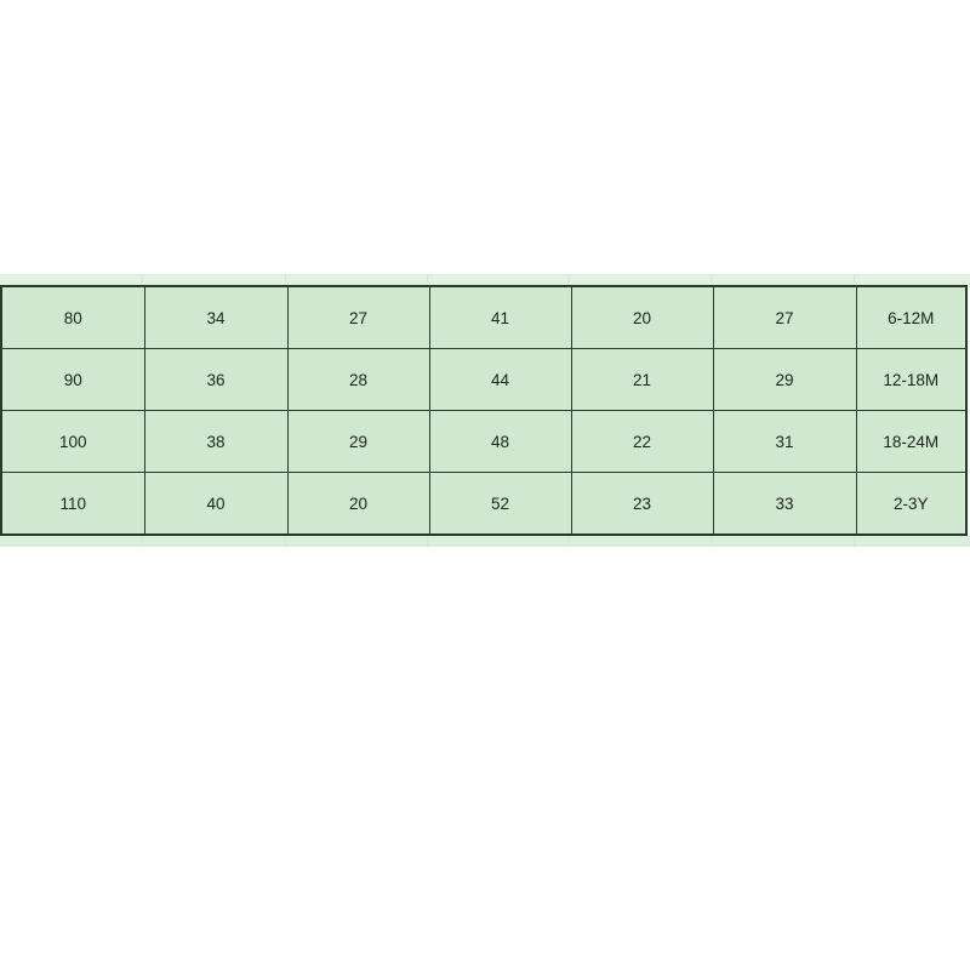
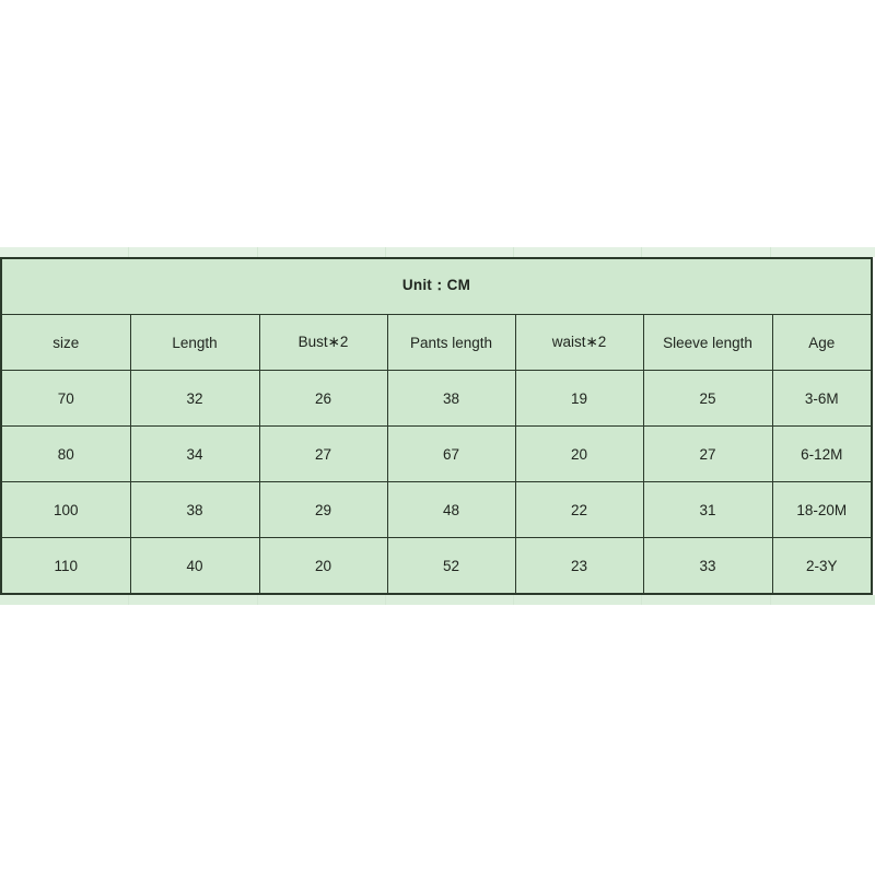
+ Unit：CM
+ size	Length	Bust∗2	Pants length	waist∗2	Sleeve length	Age
+ 70	32	26	38	19	25	3-6M
- 80	34	27	41	20	27	6-12M
+ 80	34	27	67	20	27	6-12M
- 90	36	28	44	21	29	12-18M
- 100	38	29	48	22	31	18-24M
+ 100	38	29	48	22	31	18-20M
  110	40	20	52	23	33	2-3Y
